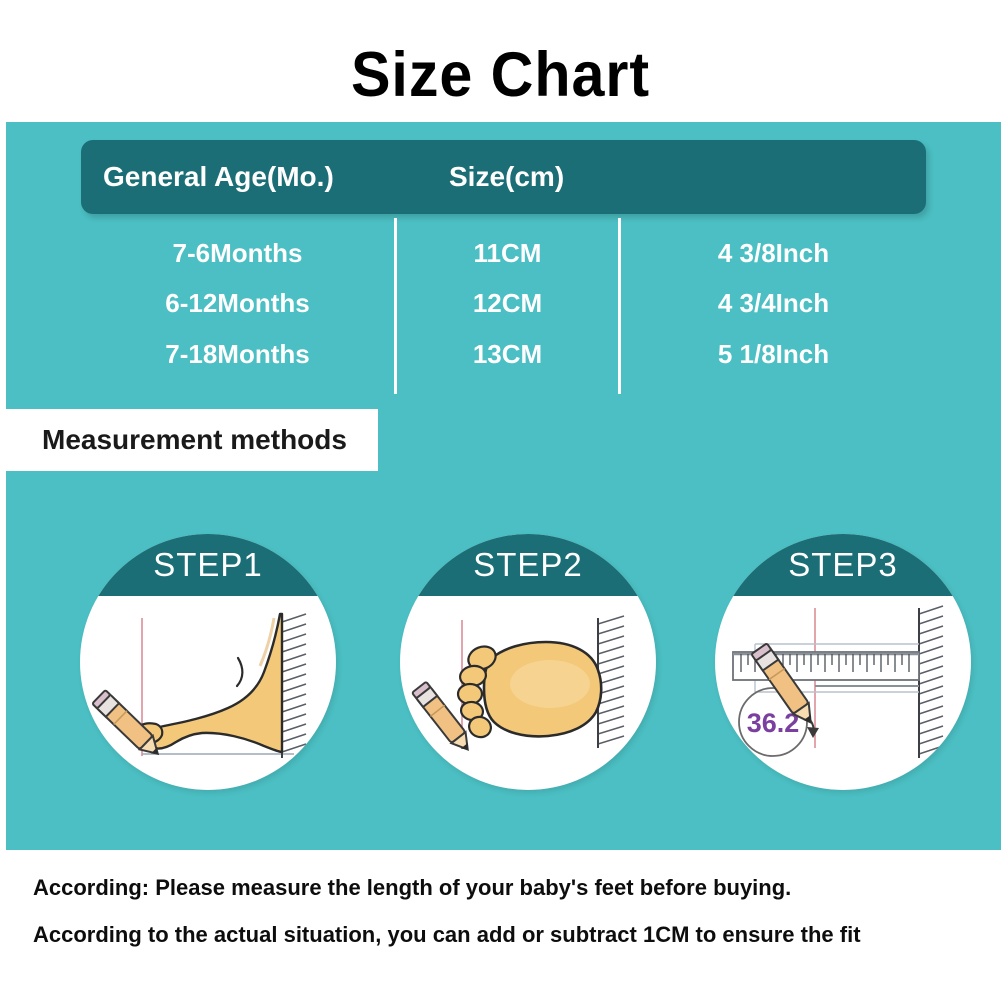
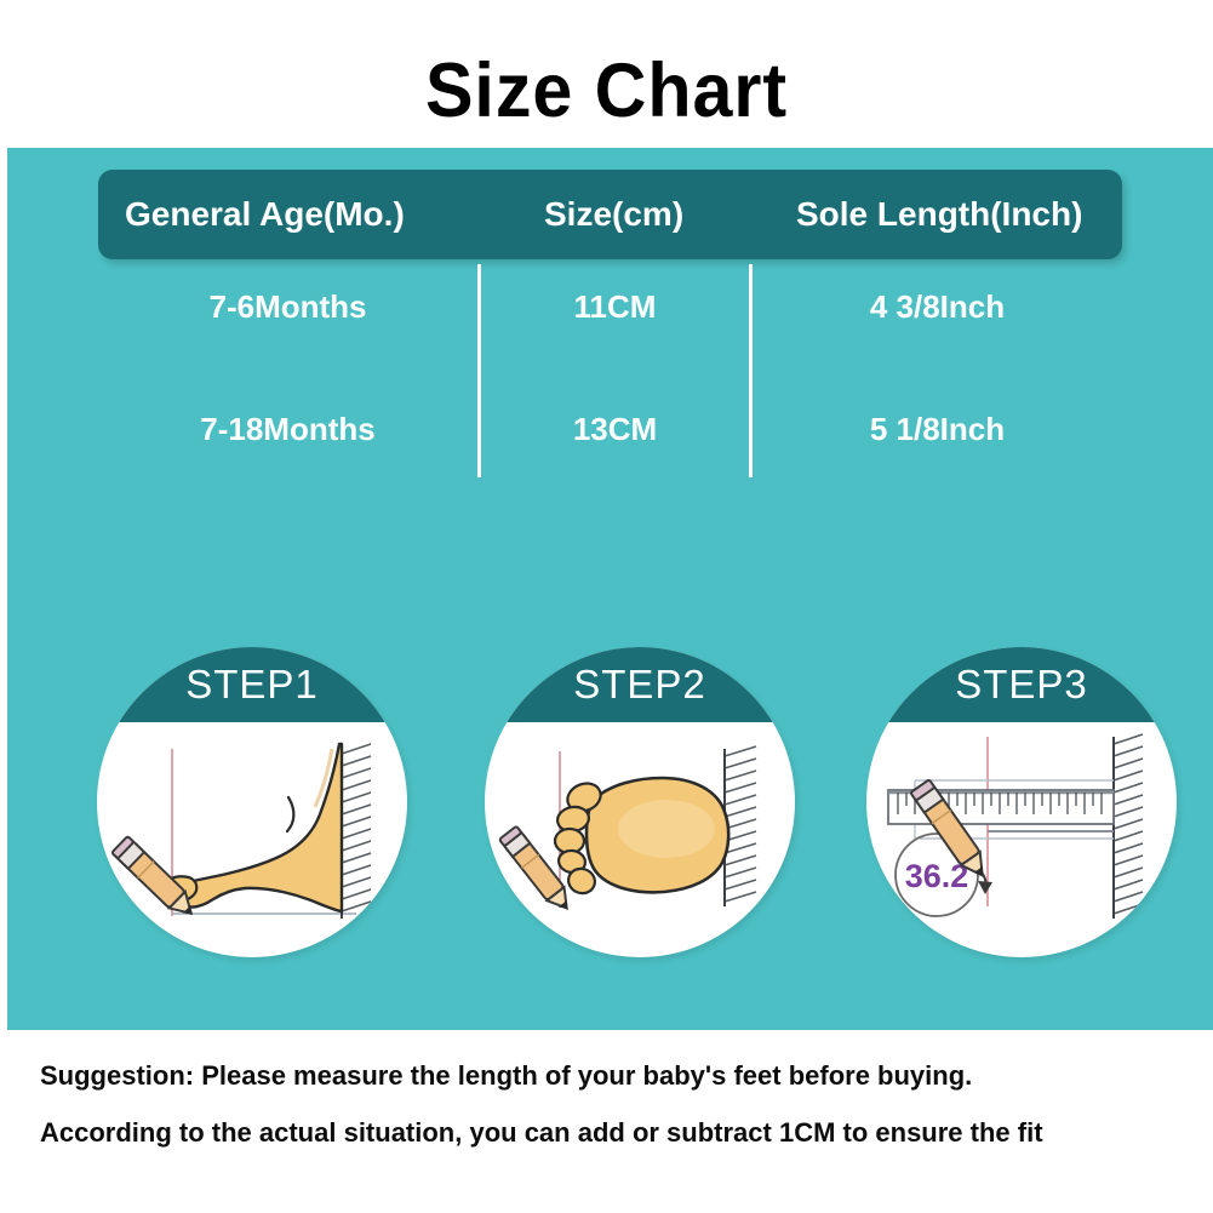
  Size Chart
  General Age(Mo.)
  Size(cm)
+ Sole Length(Inch)
  7-6Months
  11CM
  4 3/8Inch
- 6-12Months
- 12CM
- 4 3/4Inch
  7-18Months
  13CM
  5 1/8Inch
- Measurement methods
  STEP1
  STEP2
  STEP3
  36.2
- According: Please measure the length of your baby's feet before buying.
+ Suggestion: Please measure the length of your baby's feet before buying.
  According to the actual situation, you can add or subtract 1CM to ensure the fit
